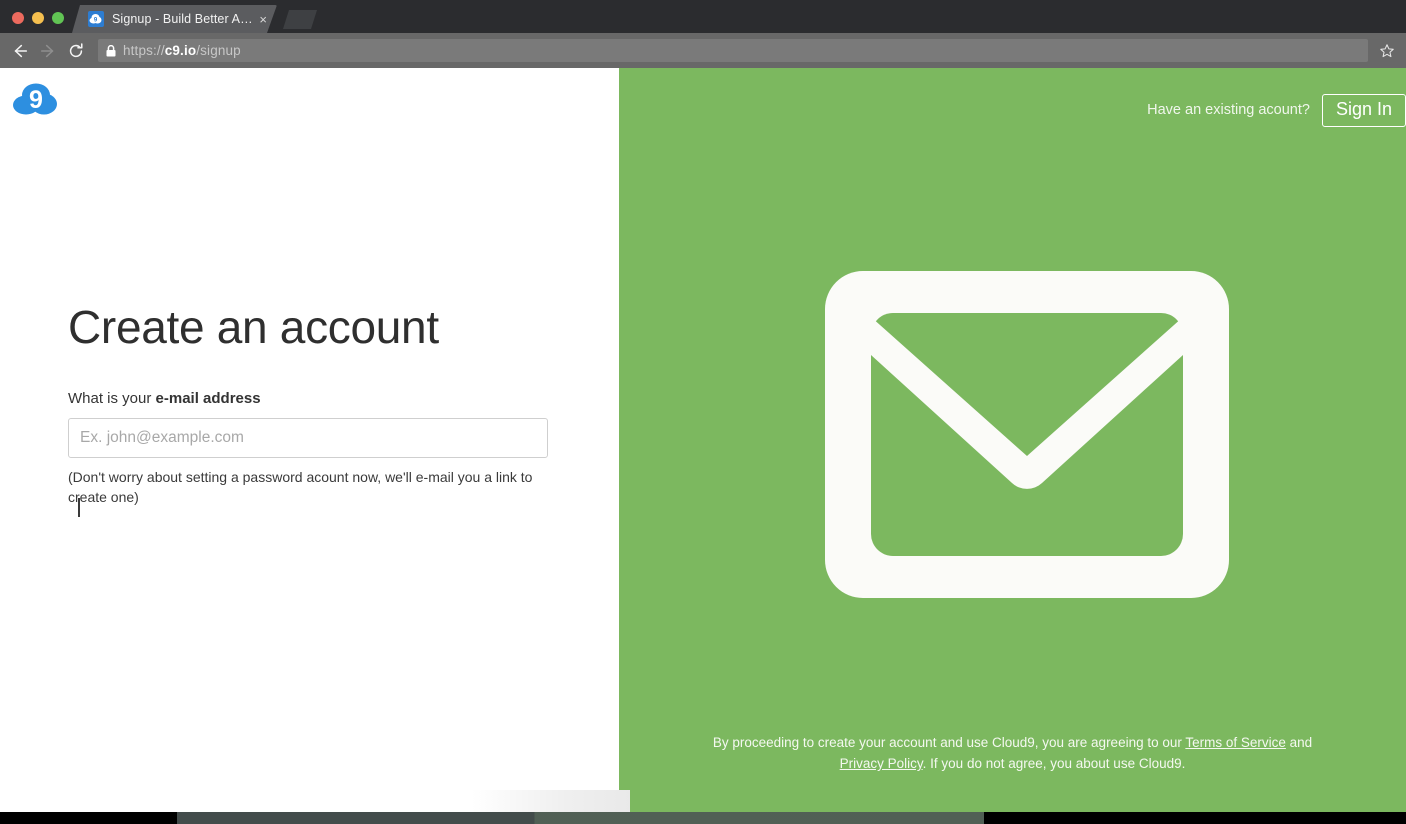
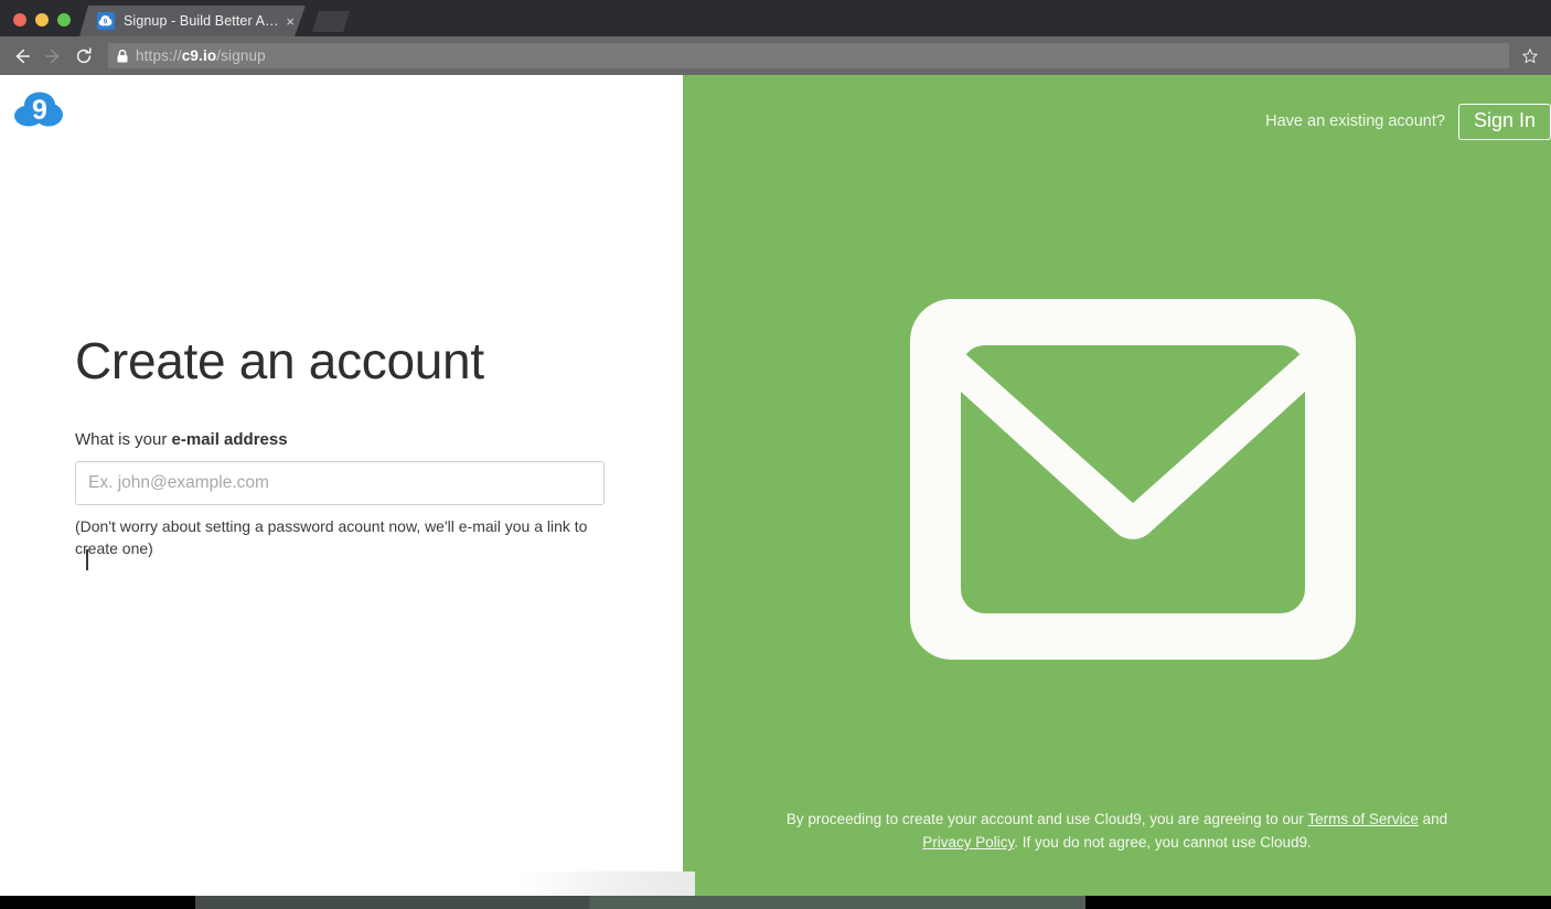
  Signup - Build Better App
  ×
  https://c9.io/signup
  9
  Create an account
  What is your e-mail address
  Ex. john@example.com
  (Don't worry about setting a password acount now, we'll e-mail you a link to create one)
  Have an existing acount?
  Sign In
- By proceeding to create your account and use Cloud9, you are agreeing to our Terms of Service and Privacy Policy. If you do not agree, you about use Cloud9.
+ By proceeding to create your account and use Cloud9, you are agreeing to our Terms of Service and Privacy Policy. If you do not agree, you cannot use Cloud9.
